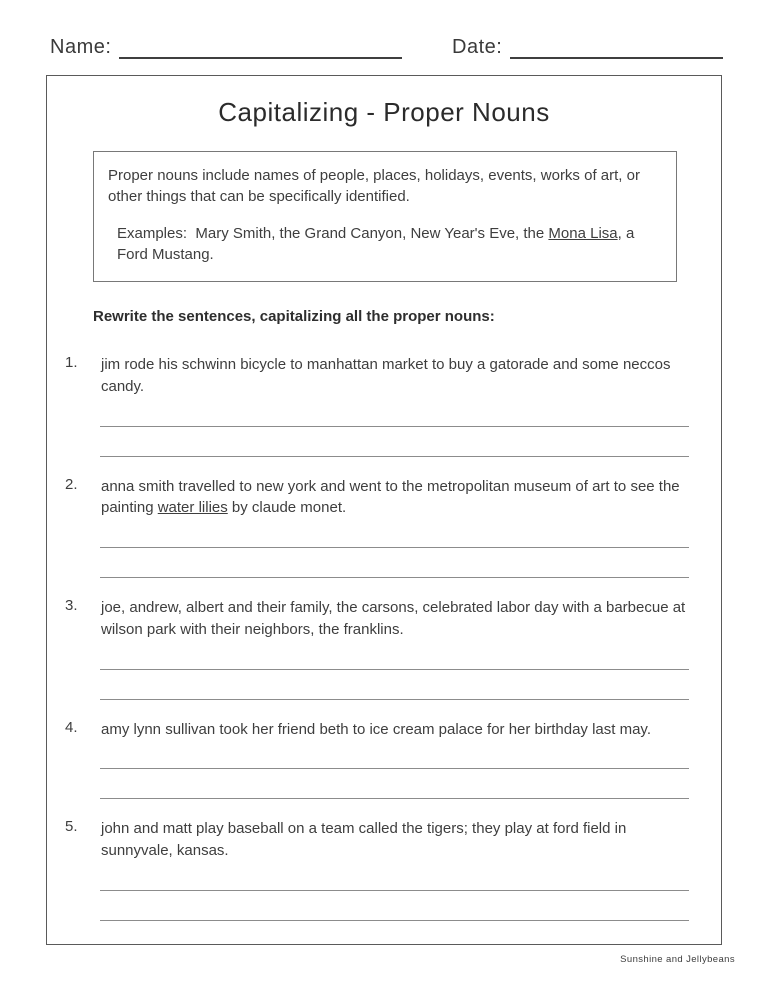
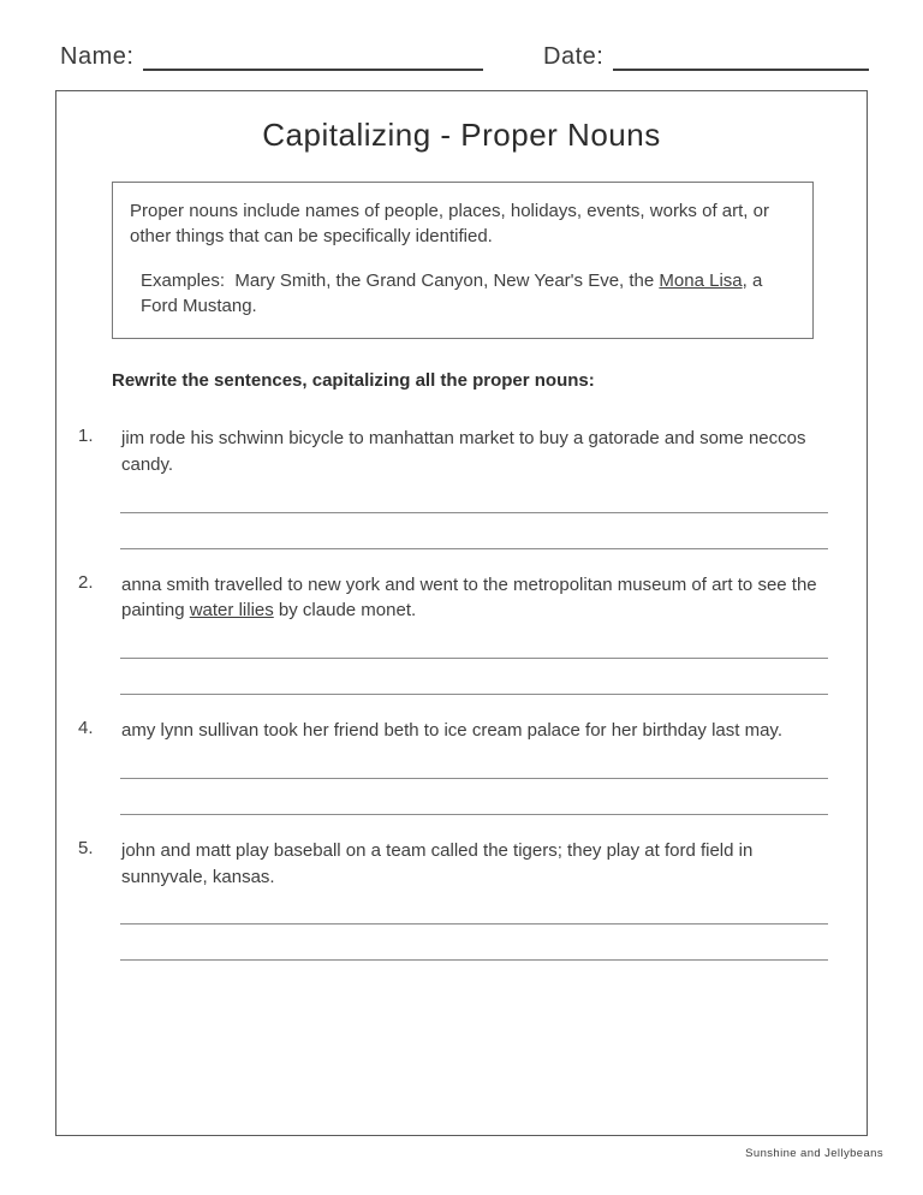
  Name:
  Date:
  Capitalizing - Proper Nouns
  Proper nouns include names of people, places, holidays, events, works of art, or other things that can be specifically identified.
  Examples: Mary Smith, the Grand Canyon, New Year's Eve, the Mona Lisa, a Ford Mustang.
  Rewrite the sentences, capitalizing all the proper nouns:
  1.
  jim rode his schwinn bicycle to manhattan market to buy a gatorade and some neccos candy.
  2.
  anna smith travelled to new york and went to the metropolitan museum of art to see the painting water lilies by claude monet.
- 3.
- joe, andrew, albert and their family, the carsons, celebrated labor day with a barbecue at wilson park with their neighbors, the franklins.
  4.
  amy lynn sullivan took her friend beth to ice cream palace for her birthday last may.
  5.
  john and matt play baseball on a team called the tigers; they play at ford field in sunnyvale, kansas.
  Sunshine and Jellybeans
